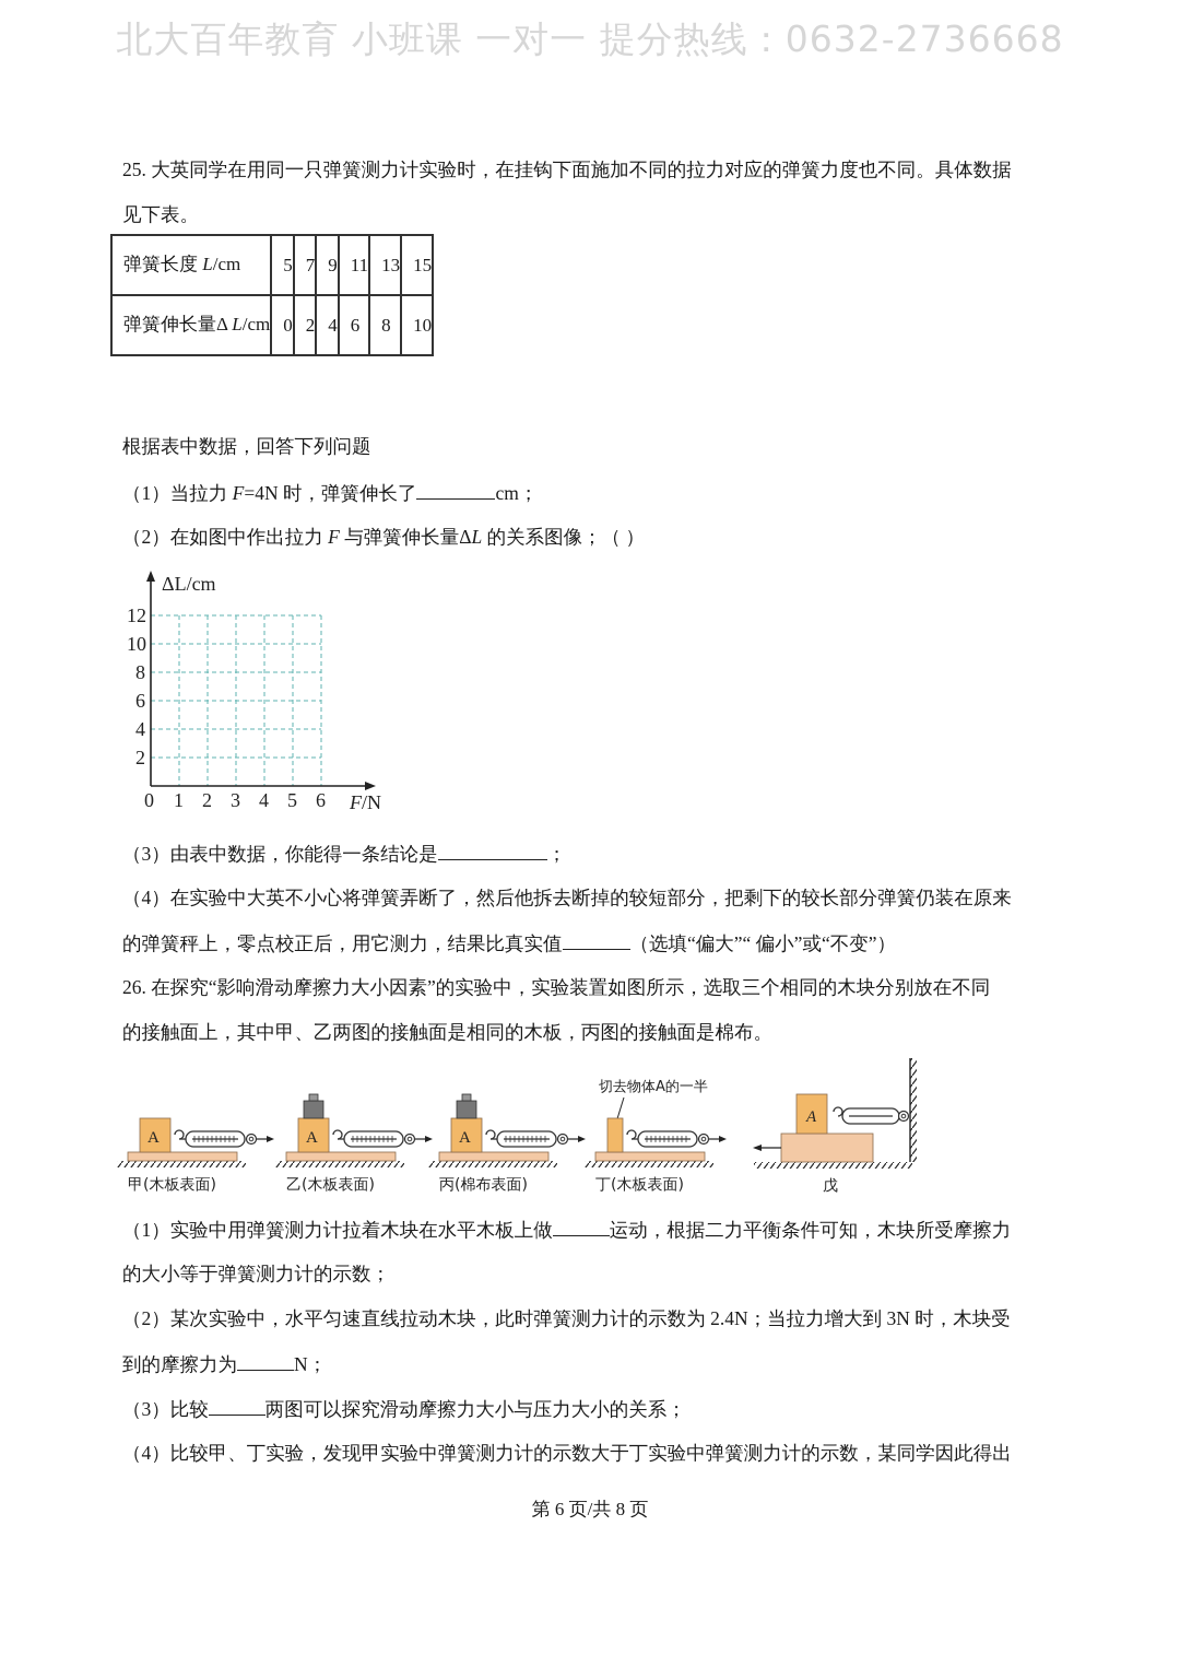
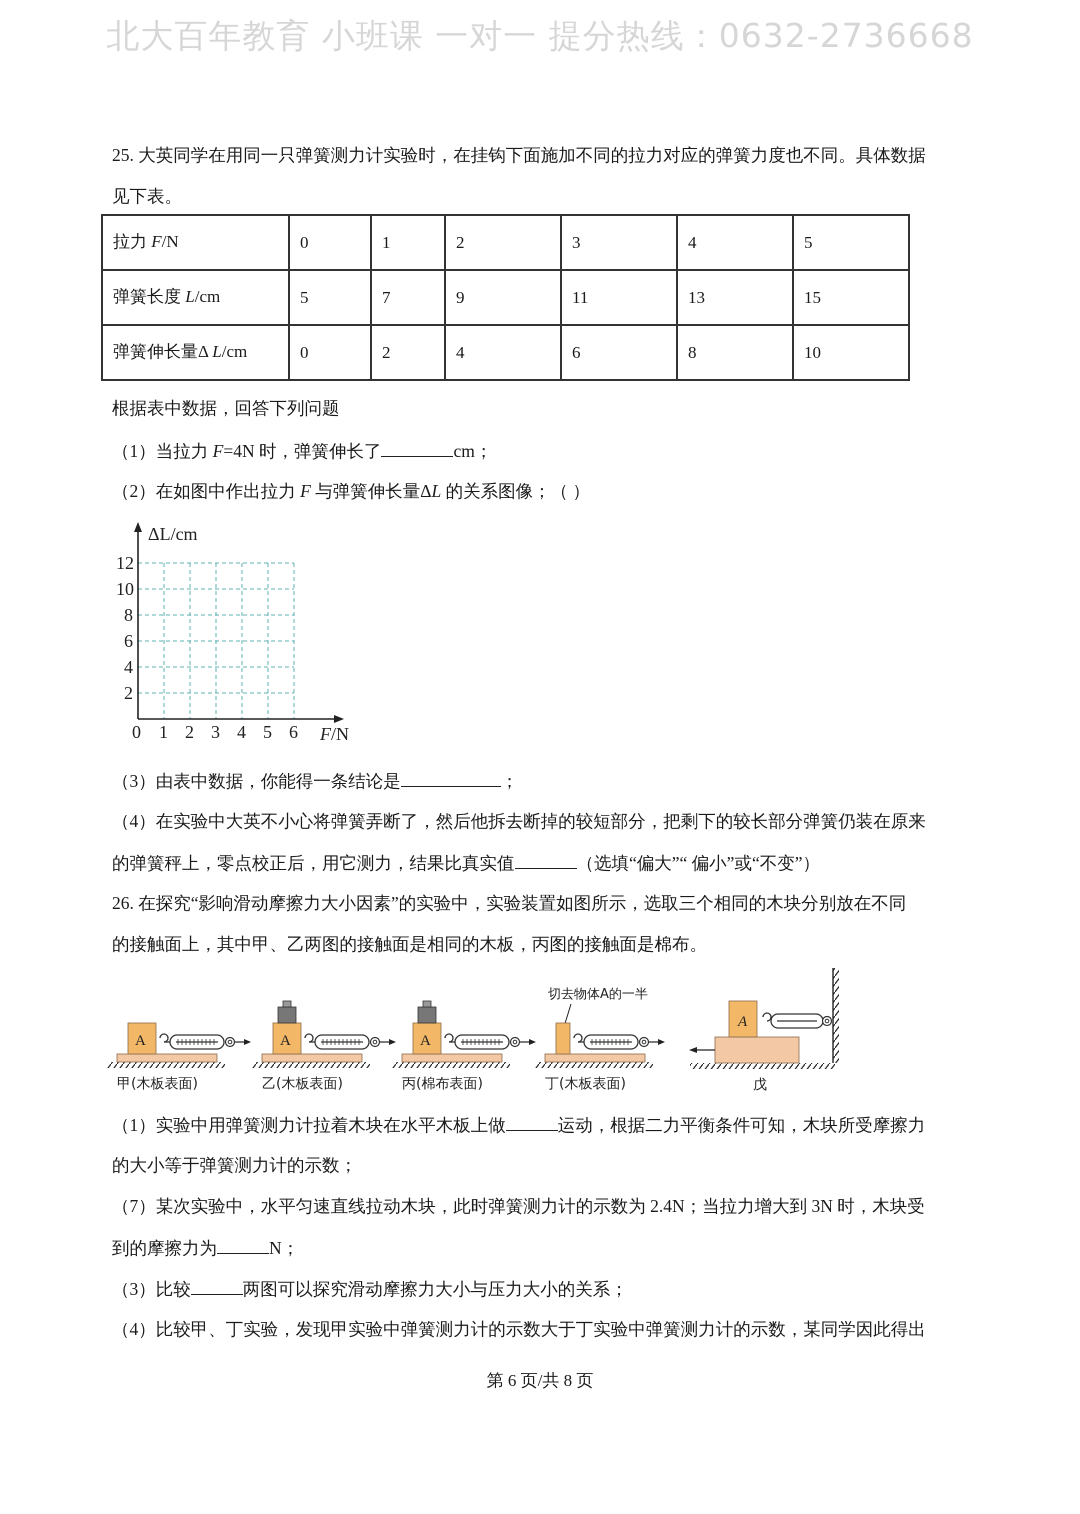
  北大百年教育 小班课 一对一 提分热线：0632-2736668
  25. 大英同学在用同一只弹簧测力计实验时，在挂钩下面施加不同的拉力对应的弹簧力度也不同。具体数据
  见下表。
+ 拉力 F/N	0	1	2	3	4	5
  弹簧长度 L/cm	5	7	9	11	13	15
  弹簧伸长量Δ L/cm	0	2	4	6	8	10
  根据表中数据，回答下列问题
  （1）当拉力 F=4N 时，弹簧伸长了 cm；
  （2）在如图中作出拉力 F 与弹簧伸长量ΔL 的关系图像；（ ）
  ΔL/cm
  12
  10
  8
  6
  4
  2
  0
  1
  2
  3
  4
  5
  6
  F
  /N
  （3）由表中数据，你能得一条结论是 ；
  （4）在实验中大英不小心将弹簧弄断了，然后他拆去断掉的较短部分，把剩下的较长部分弹簧仍装在原来
  的弹簧秤上，零点校正后，用它测力，结果比真实值 （选填“偏大”“ 偏小”或“不变”）
  26. 在探究“影响滑动摩擦力大小因素”的实验中，实验装置如图所示，选取三个相同的木块分别放在不同
  的接触面上，其中甲、乙两图的接触面是相同的木板，丙图的接触面是棉布。
  A
  甲(木板表面)
  A
  乙(木板表面)
  A
  丙(棉布表面)
  切去物体A的一半
  丁(木板表面)
  A
  戊
  （1）实验中用弹簧测力计拉着木块在水平木板上做 运动，根据二力平衡条件可知，木块所受摩擦力
  的大小等于弹簧测力计的示数；
- （2）某次实验中，水平匀速直线拉动木块，此时弹簧测力计的示数为 2.4N；当拉力增大到 3N 时，木块受
+ （7）某次实验中，水平匀速直线拉动木块，此时弹簧测力计的示数为 2.4N；当拉力增大到 3N 时，木块受
  到的摩擦力为 N；
  （3）比较 两图可以探究滑动摩擦力大小与压力大小的关系；
  （4）比较甲、丁实验，发现甲实验中弹簧测力计的示数大于丁实验中弹簧测力计的示数，某同学因此得出
  第 6 页/共 8 页
